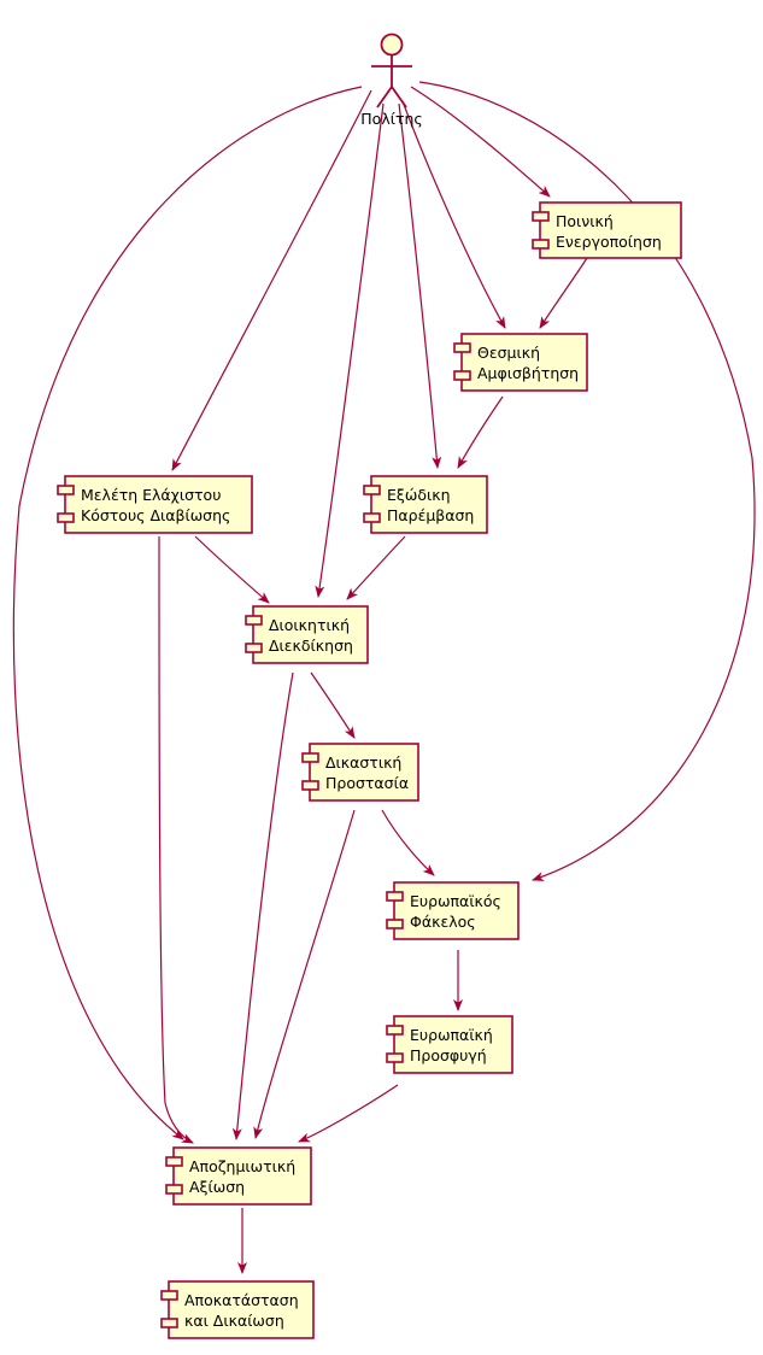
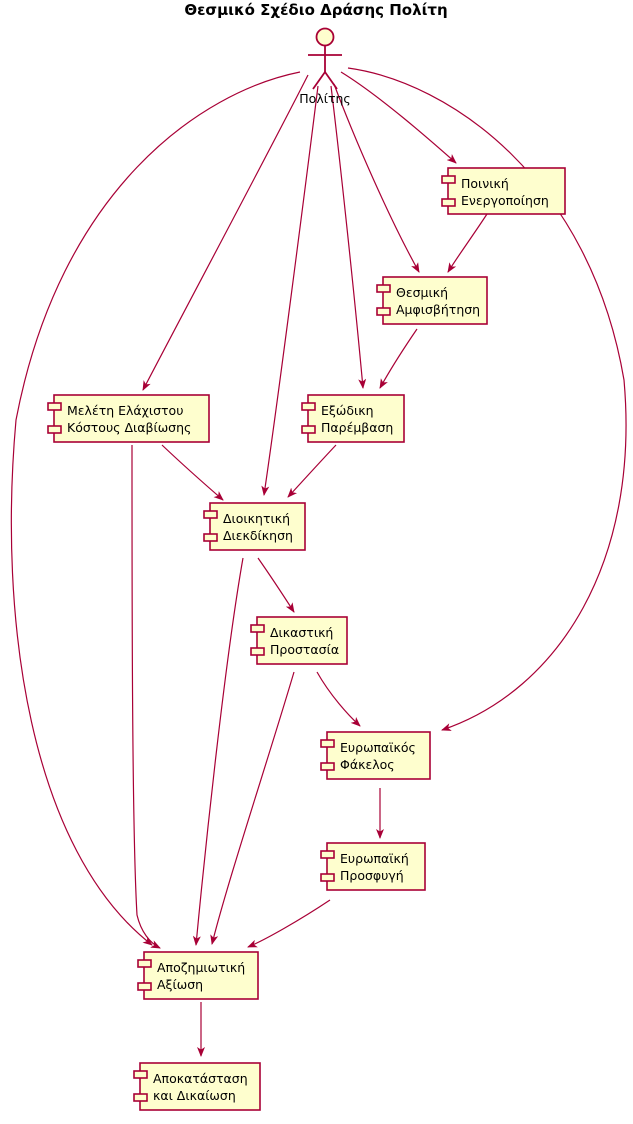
+ Θεσμικό Σχέδιο Δράσης Πολίτη
  Πολίτης
  Ποινική
  Ενεργοποίηση
  Θεσμική
  Αμφισβήτηση
  Μελέτη Ελάχιστου
  Κόστους Διαβίωσης
  Εξώδικη
  Παρέμβαση
  Διοικητική
  Διεκδίκηση
  Δικαστική
  Προστασία
  Ευρωπαϊκός
  Φάκελος
  Ευρωπαϊκή
  Προσφυγή
  Αποζημιωτική
  Αξίωση
  Αποκατάσταση
  και Δικαίωση
